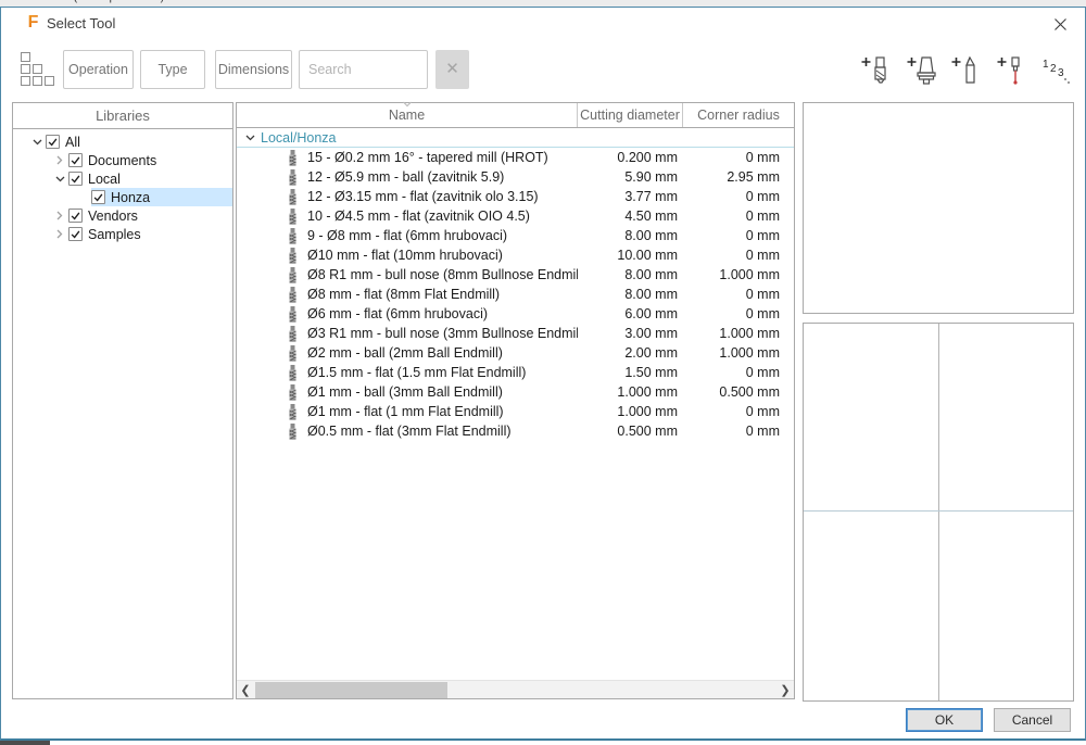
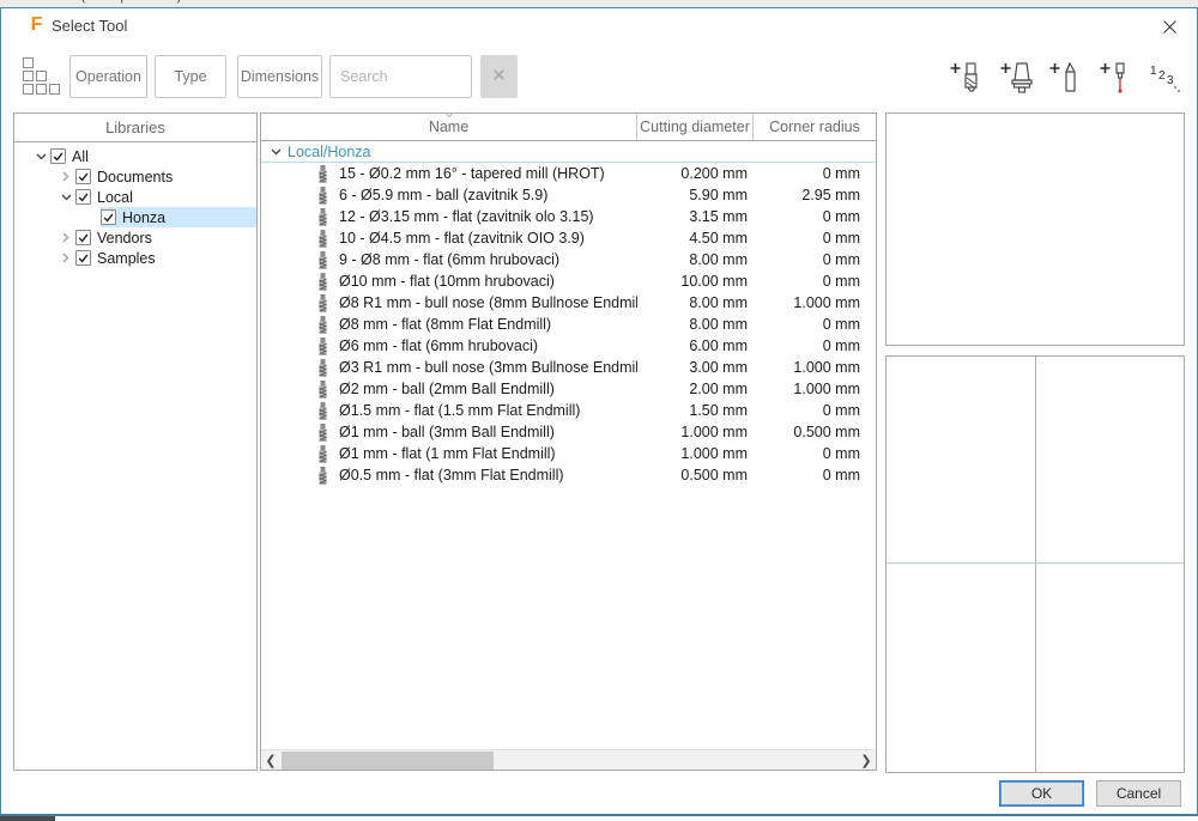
  F
  Select Tool
  Operation
  Type
  Dimensions
  Search
  ✕
  1
  2
  3
  Libraries
  All
  Documents
  Local
  Honza
  Vendors
  Samples
  Name
  Cutting diameter
  Corner radius
  Local/Honza
  15 - Ø0.2 mm 16° - tapered mill (HROT)
  0.200 mm
  0 mm
- 12 - Ø5.9 mm - ball (zavitnik 5.9)
+ 6 - Ø5.9 mm - ball (zavitnik 5.9)
  5.90 mm
  2.95 mm
  12 - Ø3.15 mm - flat (zavitnik olo 3.15)
- 3.77 mm
+ 3.15 mm
  0 mm
- 10 - Ø4.5 mm - flat (zavitnik OIO 4.5)
+ 10 - Ø4.5 mm - flat (zavitnik OIO 3.9)
  4.50 mm
  0 mm
  9 - Ø8 mm - flat (6mm hrubovaci)
  8.00 mm
  0 mm
  Ø10 mm - flat (10mm hrubovaci)
  10.00 mm
  0 mm
  Ø8 R1 mm - bull nose (8mm Bullnose Endmil
  8.00 mm
  1.000 mm
  Ø8 mm - flat (8mm Flat Endmill)
  8.00 mm
  0 mm
  Ø6 mm - flat (6mm hrubovaci)
  6.00 mm
  0 mm
  Ø3 R1 mm - bull nose (3mm Bullnose Endmil
  3.00 mm
  1.000 mm
  Ø2 mm - ball (2mm Ball Endmill)
  2.00 mm
  1.000 mm
  Ø1.5 mm - flat (1.5 mm Flat Endmill)
  1.50 mm
  0 mm
  Ø1 mm - ball (3mm Ball Endmill)
  1.000 mm
  0.500 mm
  Ø1 mm - flat (1 mm Flat Endmill)
  1.000 mm
  0 mm
  Ø0.5 mm - flat (3mm Flat Endmill)
  0.500 mm
  0 mm
  ❮
  ❯
  OK
  Cancel
